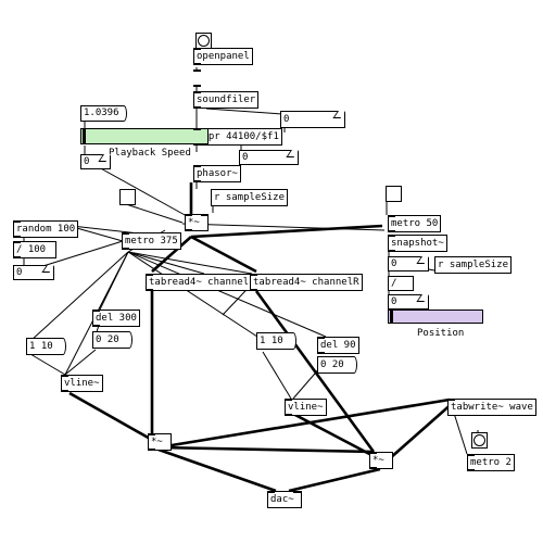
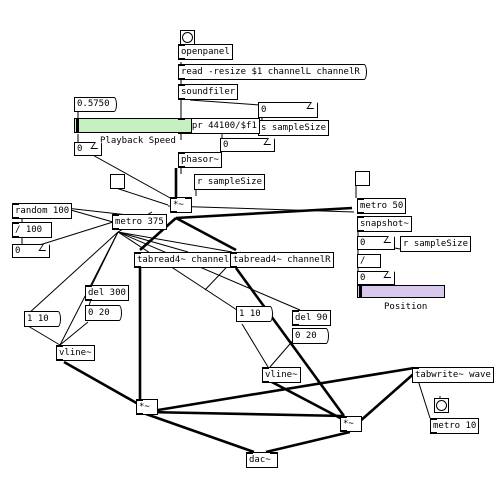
  openpanel
+ read -resize $1 channelL channelR
  soundfiler
  0
+ s sampleSize
  pr 44100/$f1
  0
  phasor~
  r sampleSize
- 1.0396
+ 0.5750
  Playback Speed
  0
  *~
  random 100
  / 100
  0
  metro 375
  tabread4~ channel
  tabread4~ channelR
  del 300
  0 20
  1 10
  vline~
  del 90
  0 20
  1 10
  vline~
  *~
  *~
  dac~
  metro 50
  snapshot~
  0
  /
  0
  r sampleSize
  Position
  tabwrite~ wave
- metro 2
+ metro 10
